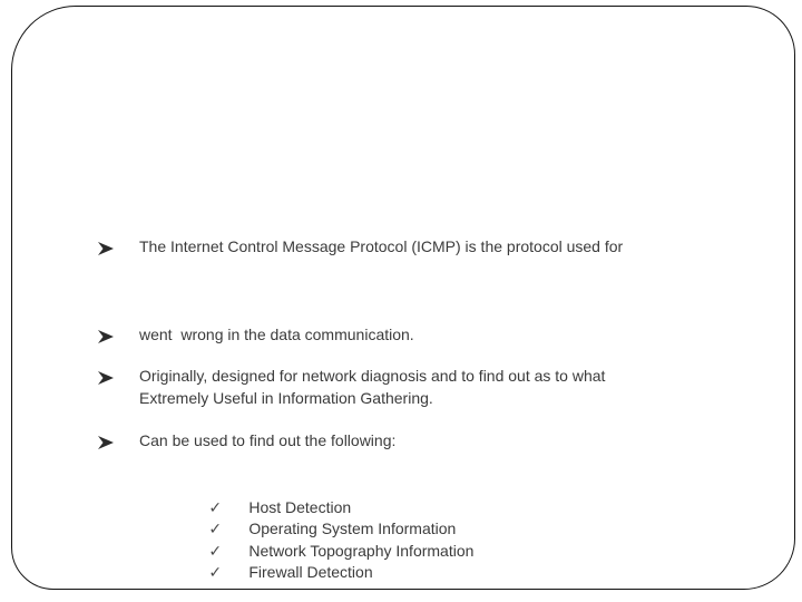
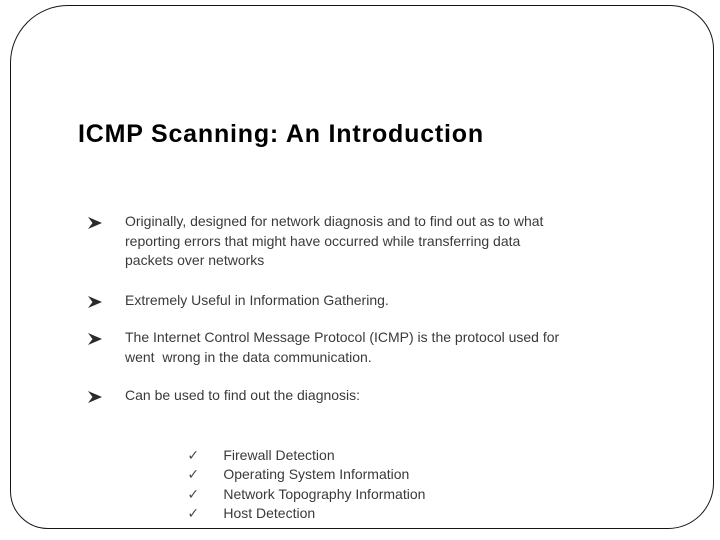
+ ICMP Scanning: An Introduction
- The Internet Control Message Protocol (ICMP) is the protocol used for
+ Originally, designed for network diagnosis and to find out as to what
+ reporting errors that might have occurred while transferring data
+ packets over networks
- went wrong in the data communication.
+ Extremely Useful in Information Gathering.
- Originally, designed for network diagnosis and to find out as to what
+ The Internet Control Message Protocol (ICMP) is the protocol used for
- Extremely Useful in Information Gathering.
+ went wrong in the data communication.
- Can be used to find out the following:
+ Can be used to find out the diagnosis:
- ✓ Host Detection
+ ✓ Firewall Detection
  ✓ Operating System Information
  ✓ Network Topography Information
- ✓ Firewall Detection
+ ✓ Host Detection
